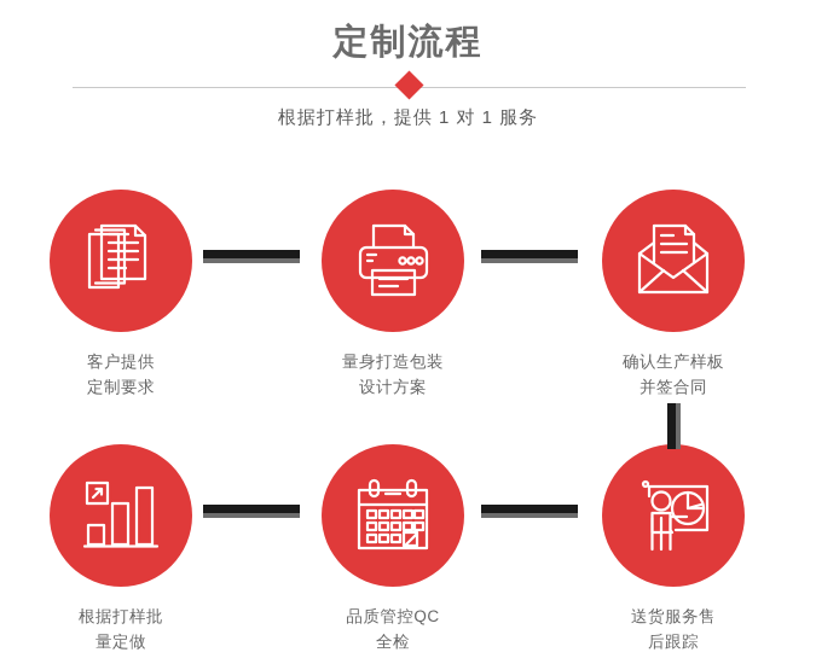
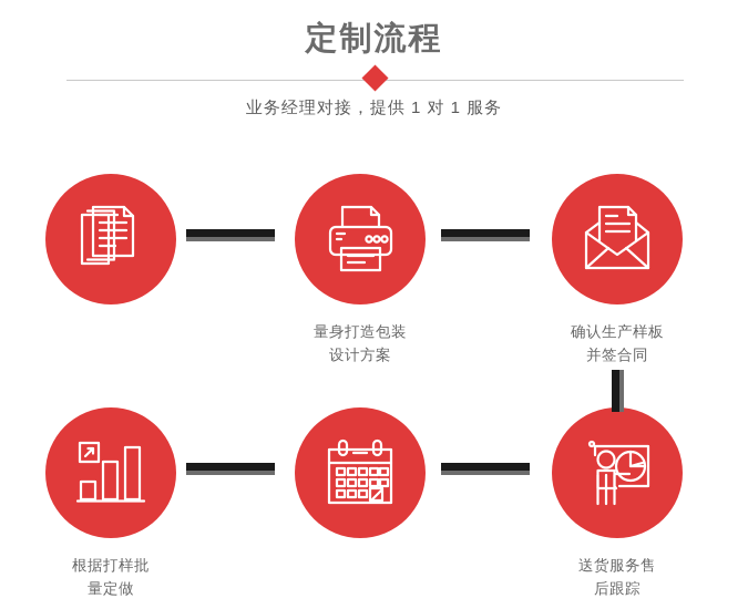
  定制流程
- 根据打样批，提供 1 对 1 服务
+ 业务经理对接，提供 1 对 1 服务
- 客户提供
- 定制要求
  量身打造包装
  设计方案
  确认生产样板
  并签合同
  根据打样批
  量定做
- 品质管控QC
- 全检
  送货服务售
  后跟踪
